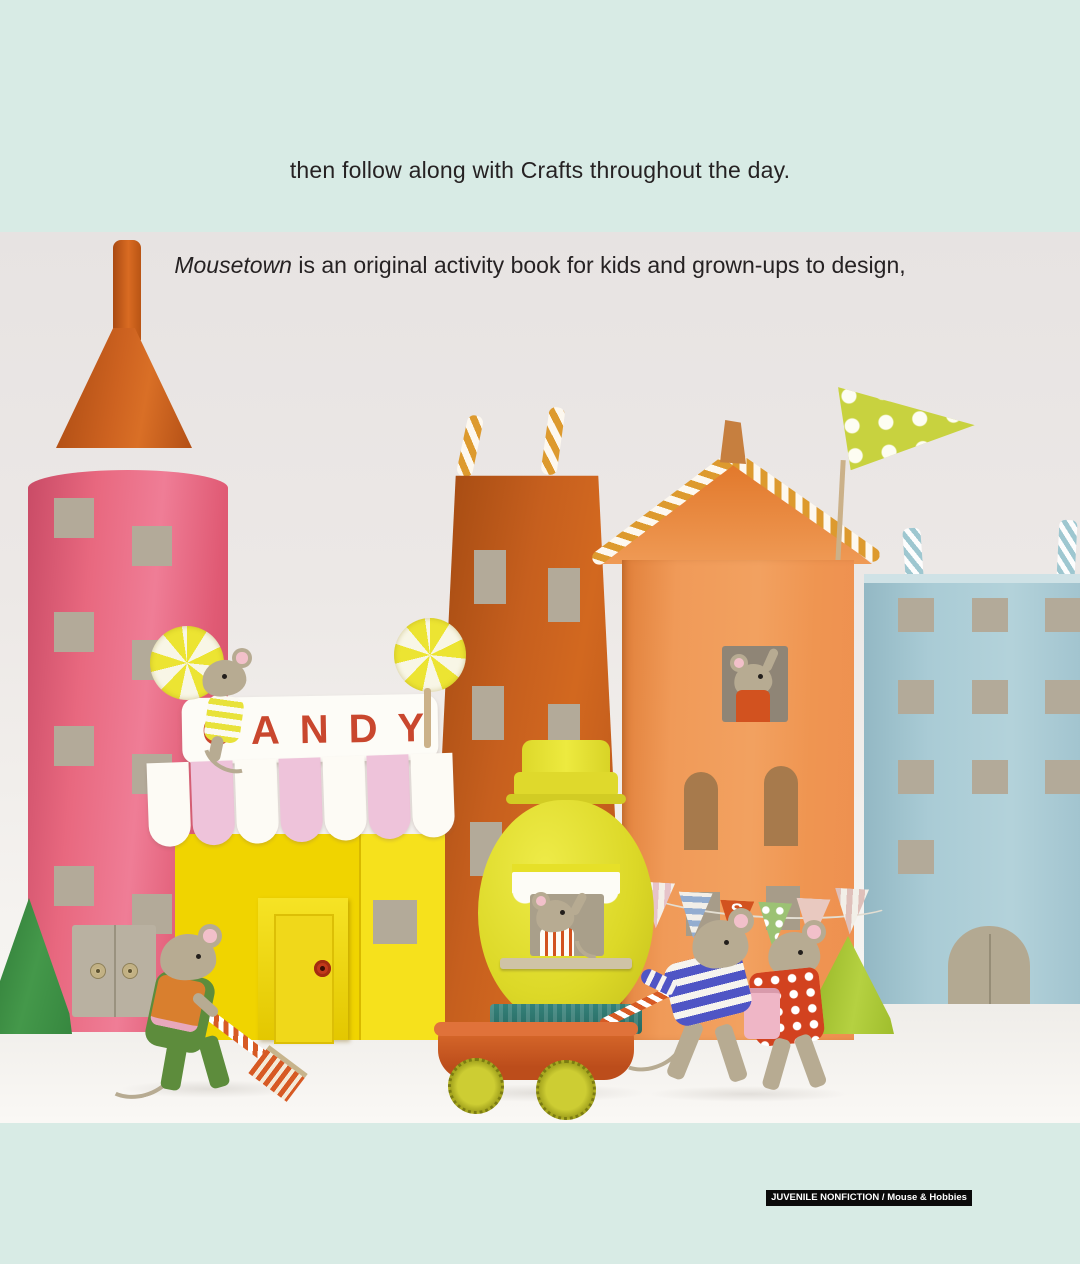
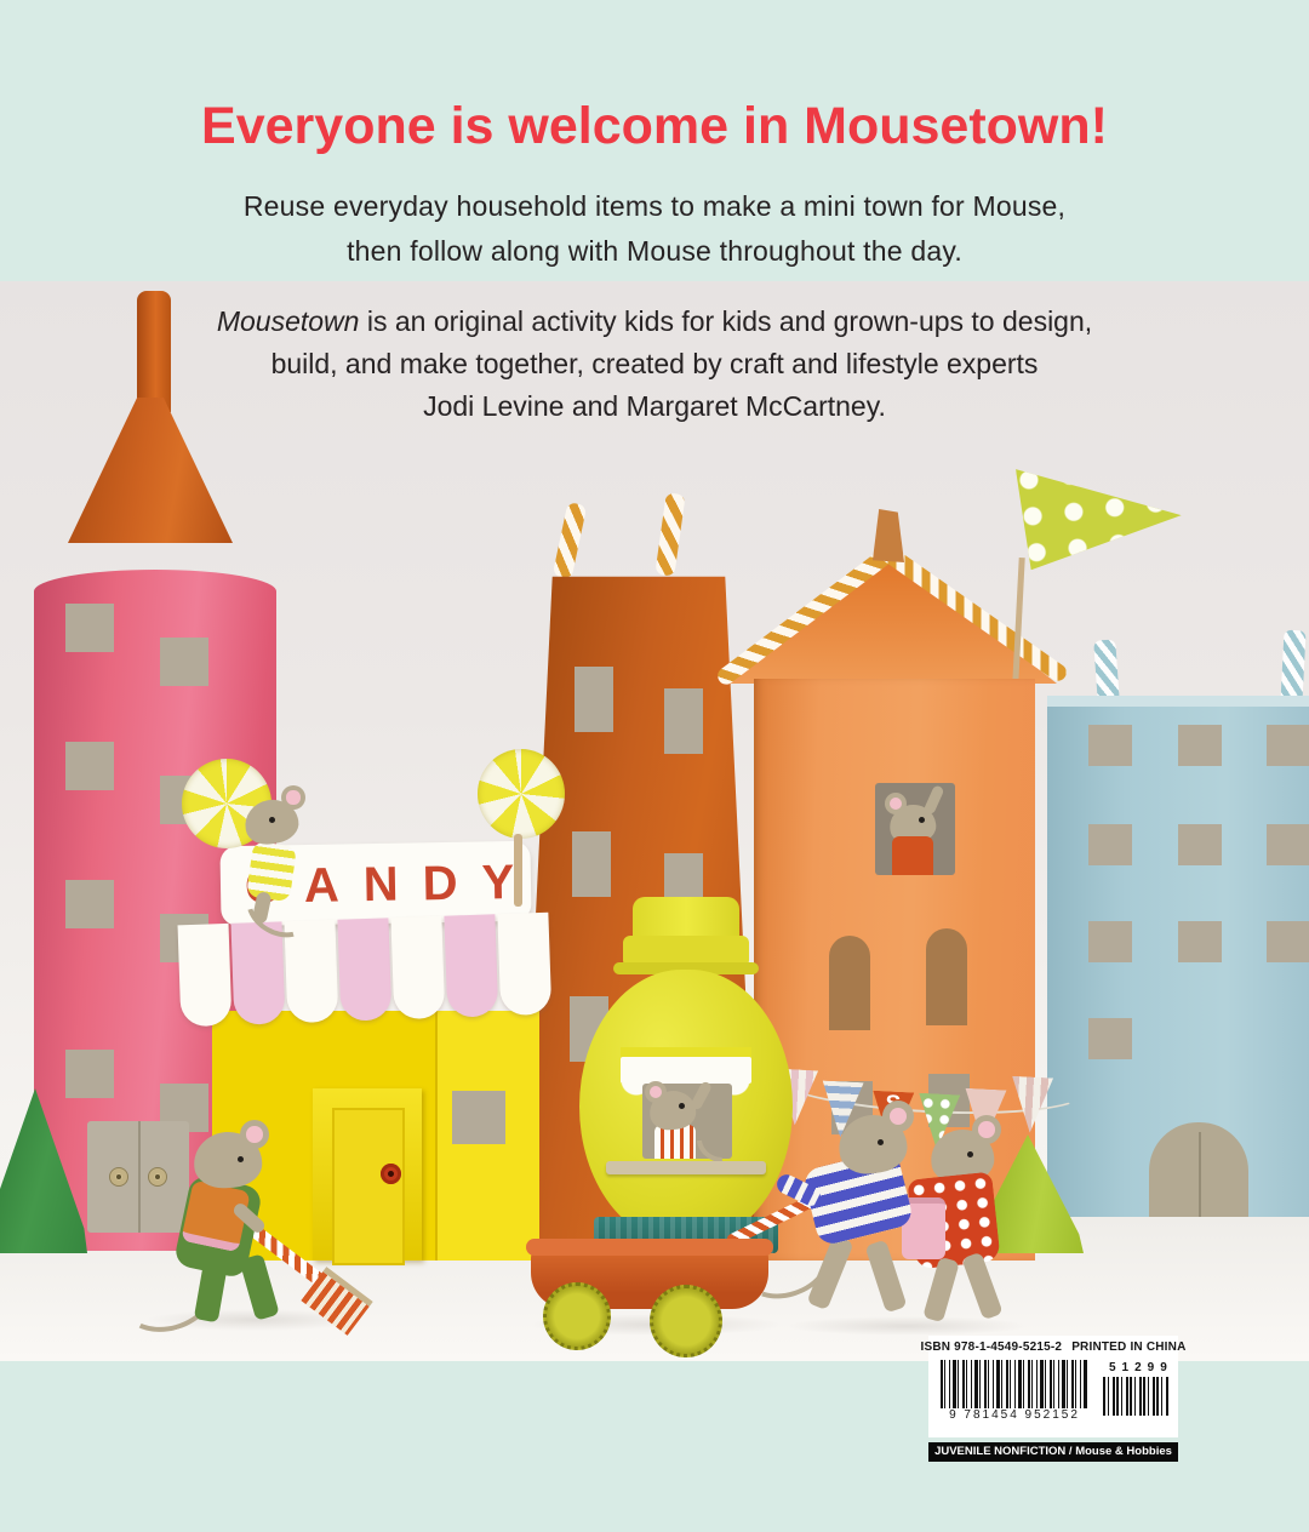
+ Everyone is welcome in Mousetown!
+ Reuse everyday household items to make a mini town for Mouse,
- then follow along with Crafts throughout the day.
+ then follow along with Mouse throughout the day.
- Mousetown is an original activity book for kids and grown-ups to design,
+ Mousetown is an original activity kids for kids and grown-ups to design,
+ build, and make together, created by craft and lifestyle experts
+ Jodi Levine and Margaret McCartney.
  ANDY
+ ISBN 978-1-4549-5215-2
+ PRINTED IN CHINA
+ 51299
+ 9 781454 952152
  JUVENILE NONFICTION / Mouse & Hobbies
